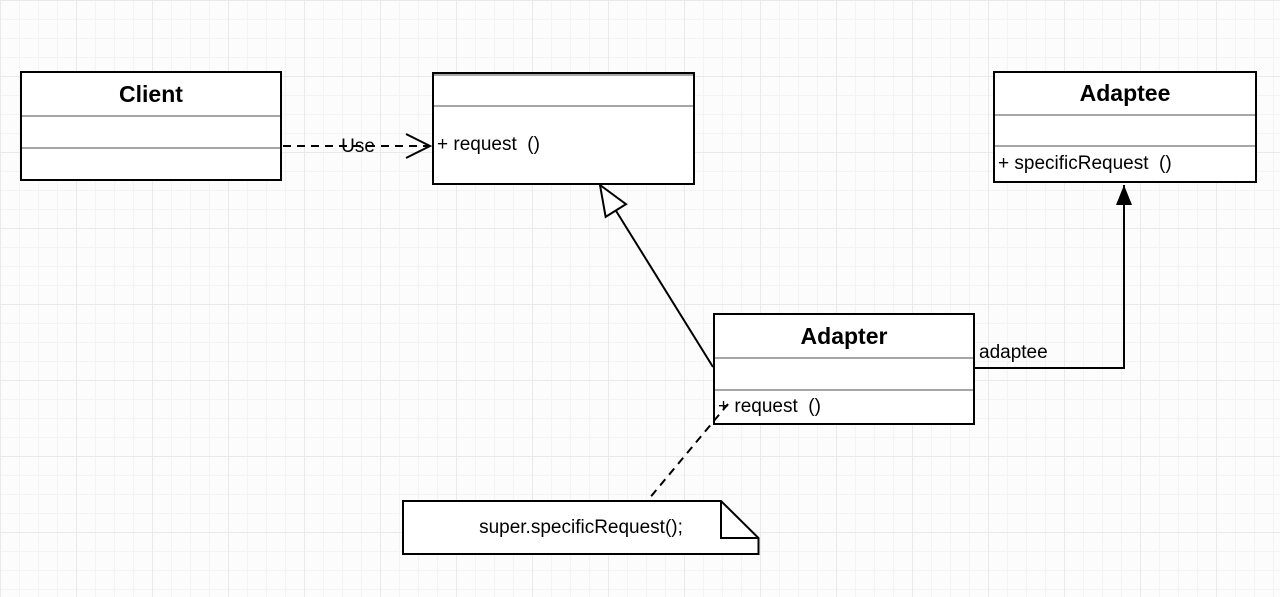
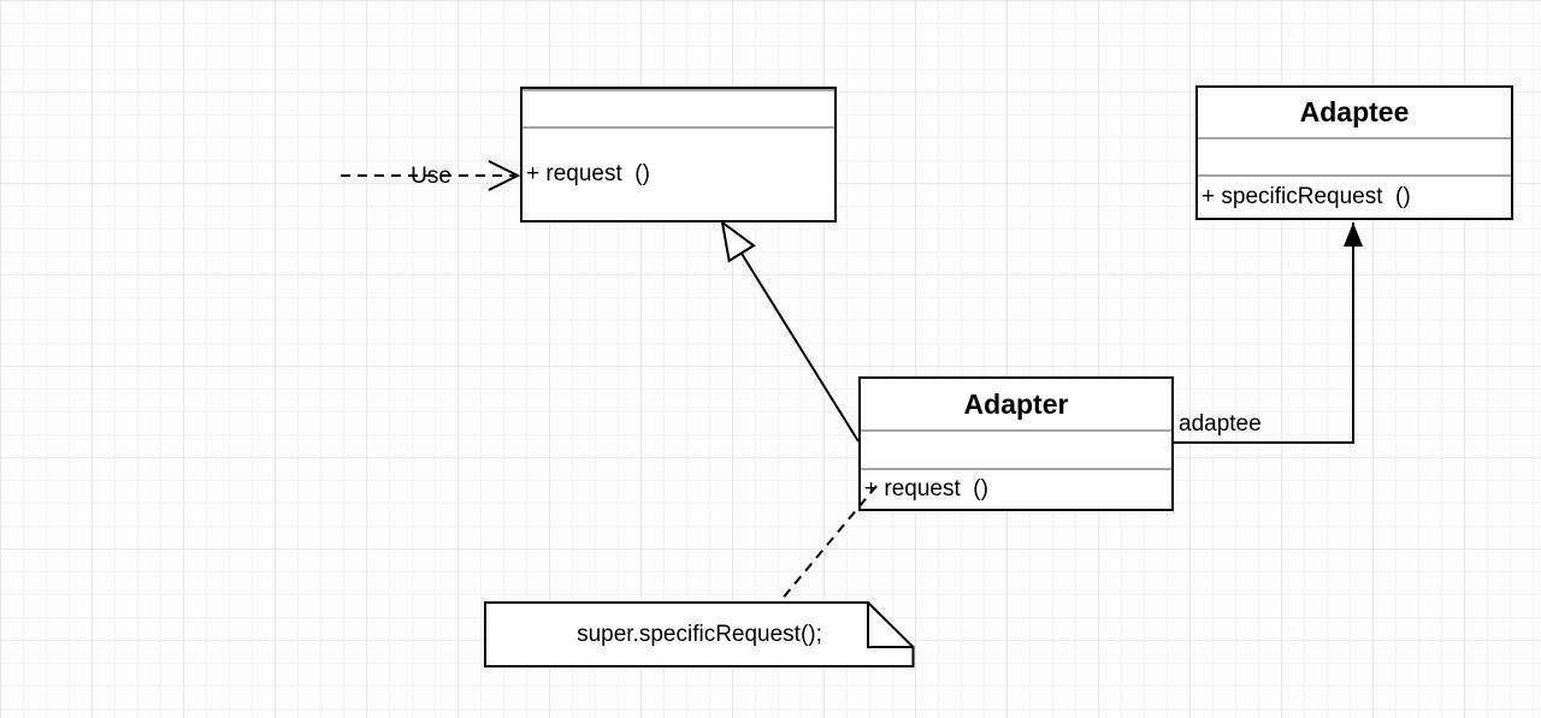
- Client
  + request ()
  Adaptee
  + specificRequest ()
  Adapter
  + request ()
  Use
  adaptee
  super.specificRequest();
